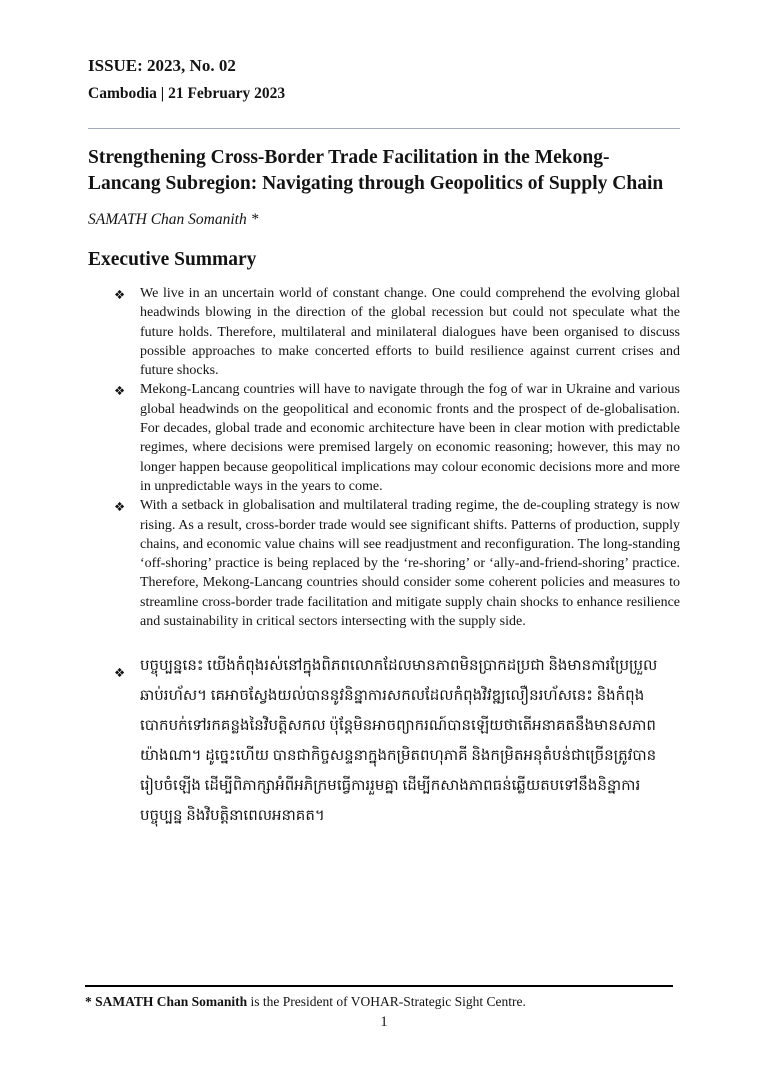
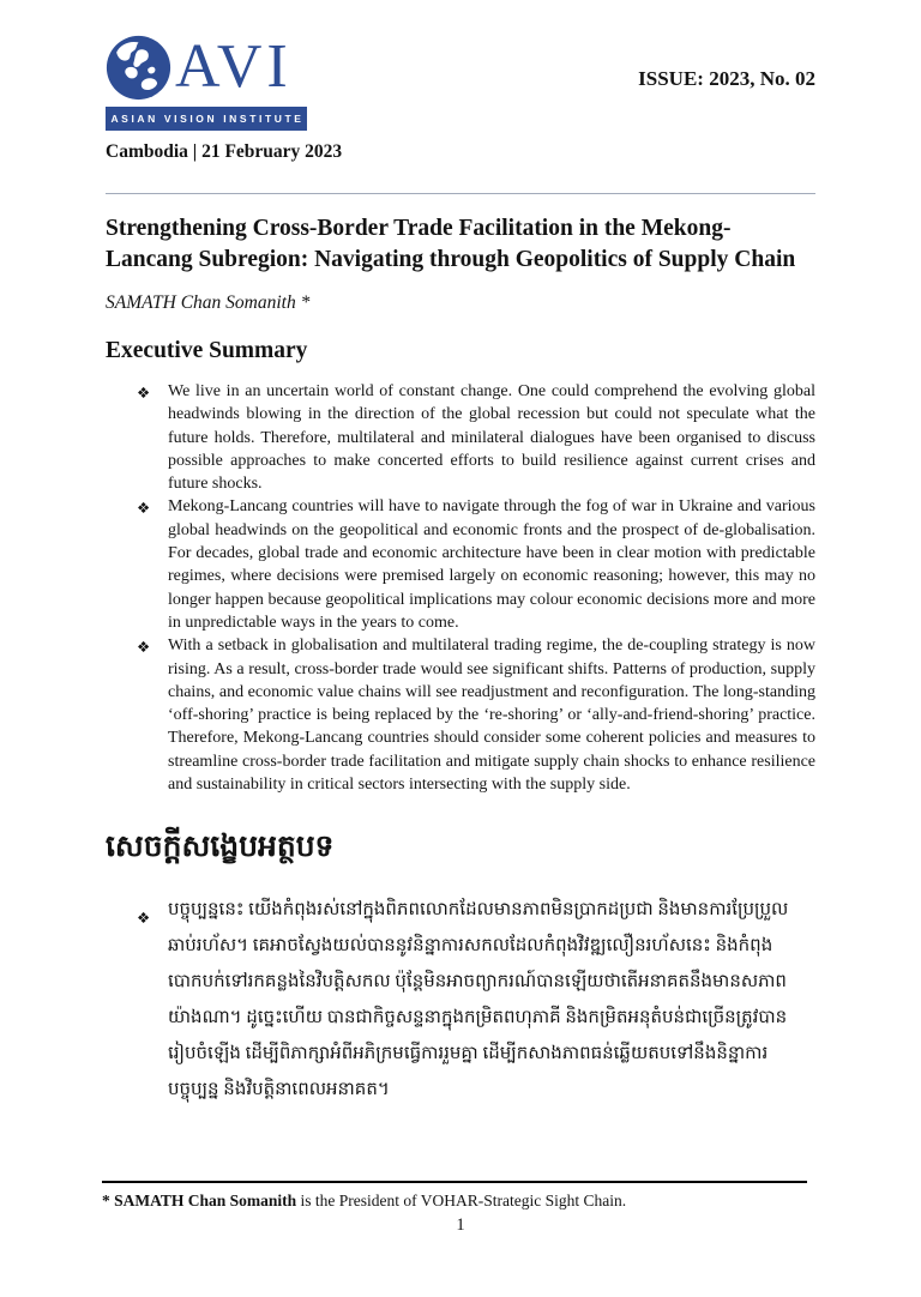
+ AVI
+ ASIAN VISION INSTITUTE
  ISSUE: 2023, No. 02
  Cambodia | 21 February 2023
  Strengthening Cross-Border Trade Facilitation in the Mekong-Lancang Subregion: Navigating through Geopolitics of Supply Chain
  SAMATH Chan Somanith *
  Executive Summary
  ❖
  We live in an uncertain world of constant change. One could comprehend the evolving global headwinds blowing in the direction of the global recession but could not speculate what the future holds. Therefore, multilateral and minilateral dialogues have been organised to discuss possible approaches to make concerted efforts to build resilience against current crises and future shocks.
  ❖
  Mekong-Lancang countries will have to navigate through the fog of war in Ukraine and various global headwinds on the geopolitical and economic fronts and the prospect of de-globalisation. For decades, global trade and economic architecture have been in clear motion with predictable regimes, where decisions were premised largely on economic reasoning; however, this may no longer happen because geopolitical implications may colour economic decisions more and more in unpredictable ways in the years to come.
  ❖
  With a setback in globalisation and multilateral trading regime, the de-coupling strategy is now rising. As a result, cross-border trade would see significant shifts. Patterns of production, supply chains, and economic value chains will see readjustment and reconfiguration. The long-standing ‘off-shoring’ practice is being replaced by the ‘re-shoring’ or ‘ally-and-friend-shoring’ practice. Therefore, Mekong-Lancang countries should consider some coherent policies and measures to streamline cross-border trade facilitation and mitigate supply chain shocks to enhance resilience and sustainability in critical sectors intersecting with the supply side.
+ សេចក្តីសង្ខេបអត្ថបទ
  ❖
  បច្ចុប្បន្ននេះ យើងកំពុងរស់នៅក្នុងពិភពលោកដែលមានភាពមិនប្រាកដប្រជា និងមានការប្រែប្រួលឆាប់រហ័ស។ គេអាចស្វែងយល់បាននូវនិន្នាការសកលដែលកំពុងវិវឌ្ឍលឿនរហ័សនេះ និងកំពុងបោកបក់ទៅរកគន្លងនៃវិបត្តិសកល ប៉ុន្តែមិនអាចព្យាករណ៍បានឡើយថាតើអនាគតនឹងមានសភាពយ៉ាងណា។ ដូច្នេះហើយ បានជាកិច្ចសន្ទនាក្នុងកម្រិតពហុភាគី និងកម្រិតអនុតំបន់ជាច្រើនត្រូវបានរៀបចំឡើង ដើម្បីពិភាក្សាអំពីអភិក្រមធ្វើការរួមគ្នា ដើម្បីកសាងភាពធន់ឆ្លើយតបទៅនឹងនិន្នាការបច្ចុប្បន្ន និងវិបត្តិនាពេលអនាគត។
- * SAMATH Chan Somanith is the President of VOHAR-Strategic Sight Centre.
+ * SAMATH Chan Somanith is the President of VOHAR-Strategic Sight Chain.
  1
